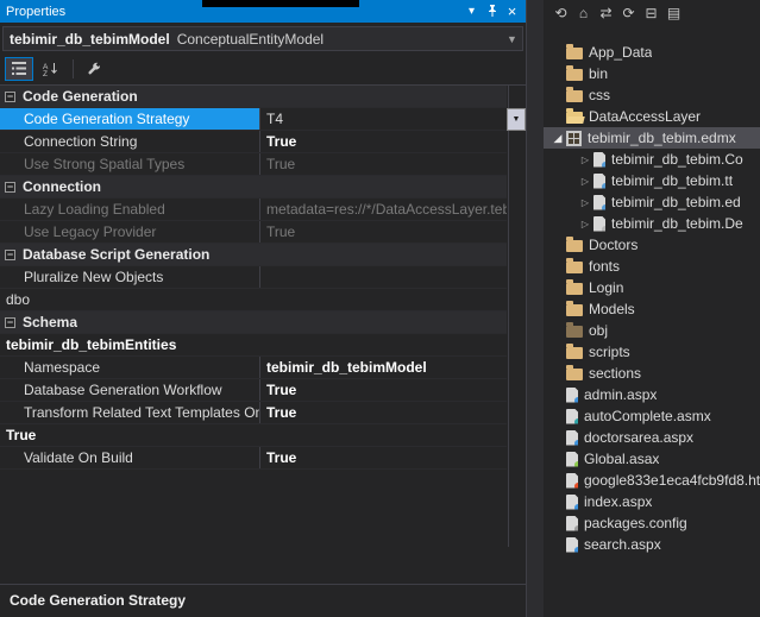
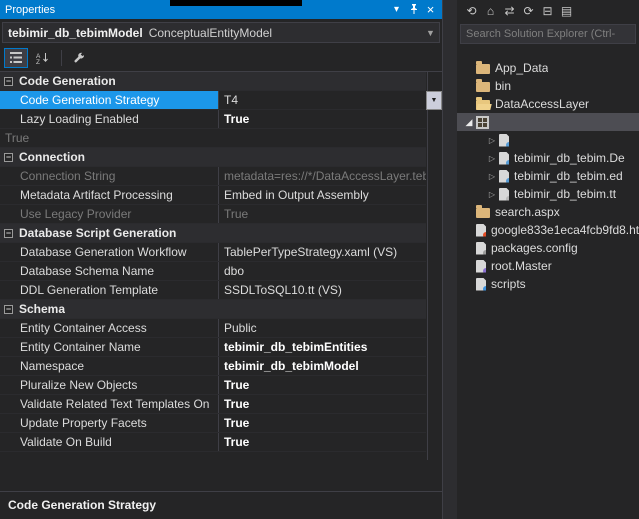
  Properties
  ▾
  ×
  tebimir_db_tebimModel
  ConceptualEntityModel
  ▼
  −
  Code Generation
  Code Generation Strategy
  T4
- Connection String
+ Lazy Loading Enabled
  True
- Use Strong Spatial Types
  True
  −
  Connection
- Lazy Loading Enabled
+ Connection String
  metadata=res://*/DataAccessLayer.teb
+ Metadata Artifact Processing
+ Embed in Output Assembly
  Use Legacy Provider
  True
  −
  Database Script Generation
- Pluralize New Objects
+ Database Generation Workflow
+ TablePerTypeStrategy.xaml (VS)
+ Database Schema Name
  dbo
+ DDL Generation Template
+ SSDLToSQL10.tt (VS)
  −
  Schema
+ Entity Container Access
+ Public
+ Entity Container Name
  tebimir_db_tebimEntities
  Namespace
  tebimir_db_tebimModel
- Database Generation Workflow
+ Pluralize New Objects
  True
- Transform Related Text Templates On
+ Validate Related Text Templates On
  True
+ Update Property Facets
  True
  Validate On Build
  True
  Code Generation Strategy
  ⟲
  ⌂
  ⇄
  ⟳
  ⊟
  ▤
+ Search Solution Explorer (Ctrl-
  App_Data
  bin
- css
  DataAccessLayer
  ◢
- tebimir_db_tebim.edmx
  ▷
- tebimir_db_tebim.Co
  ▷
- tebimir_db_tebim.tt
+ tebimir_db_tebim.De
  ▷
  tebimir_db_tebim.ed
  ▷
- tebimir_db_tebim.De
+ tebimir_db_tebim.tt
- Doctors
- fonts
- Login
- Models
- obj
- scripts
+ search.aspx
- sections
- admin.aspx
- autoComplete.asmx
- doctorsarea.aspx
- Global.asax
  google833e1eca4fcb9fd8.ht
- index.aspx
  packages.config
+ root.Master
- search.aspx
+ scripts
